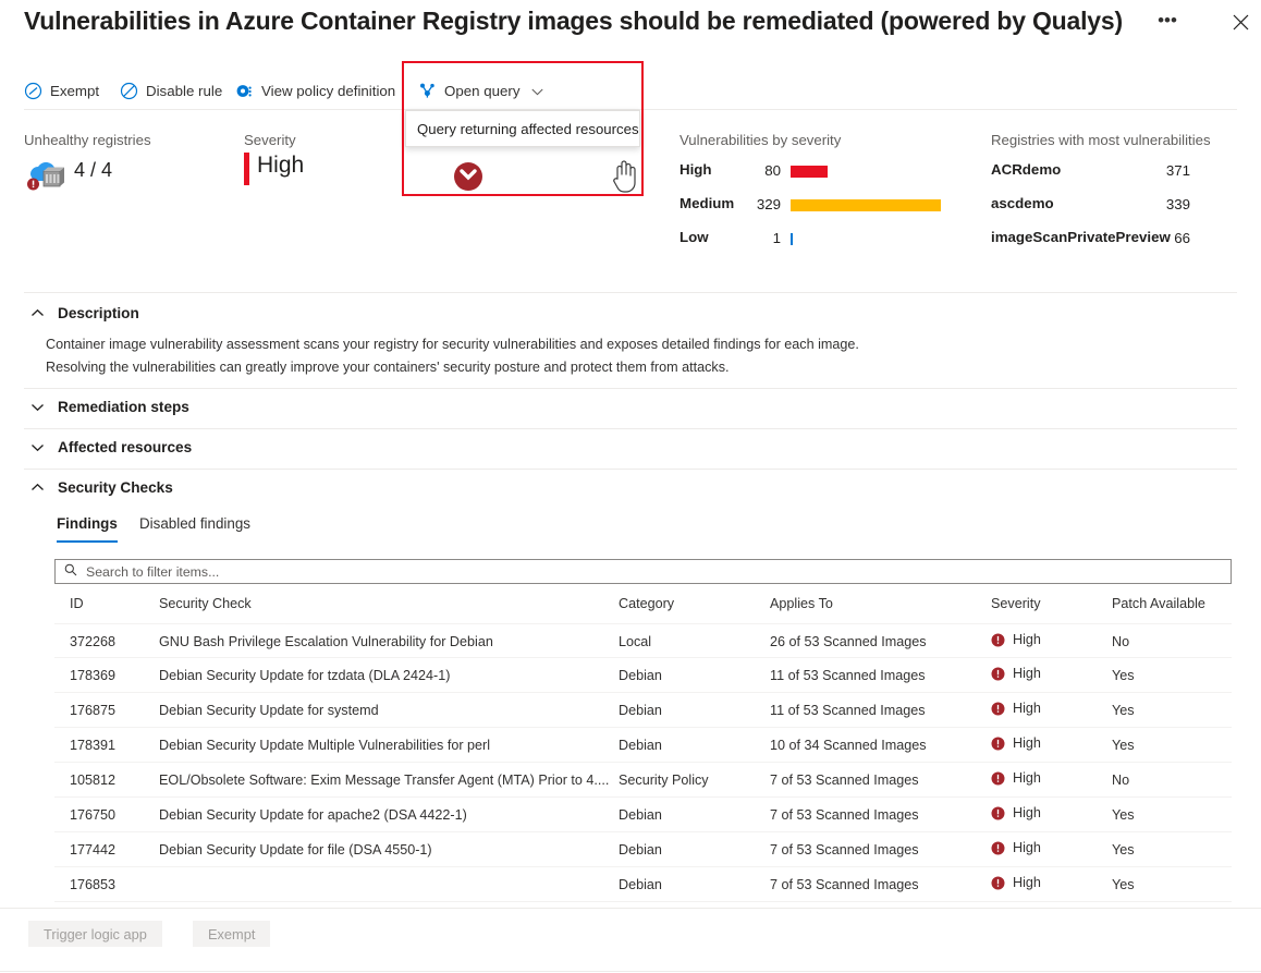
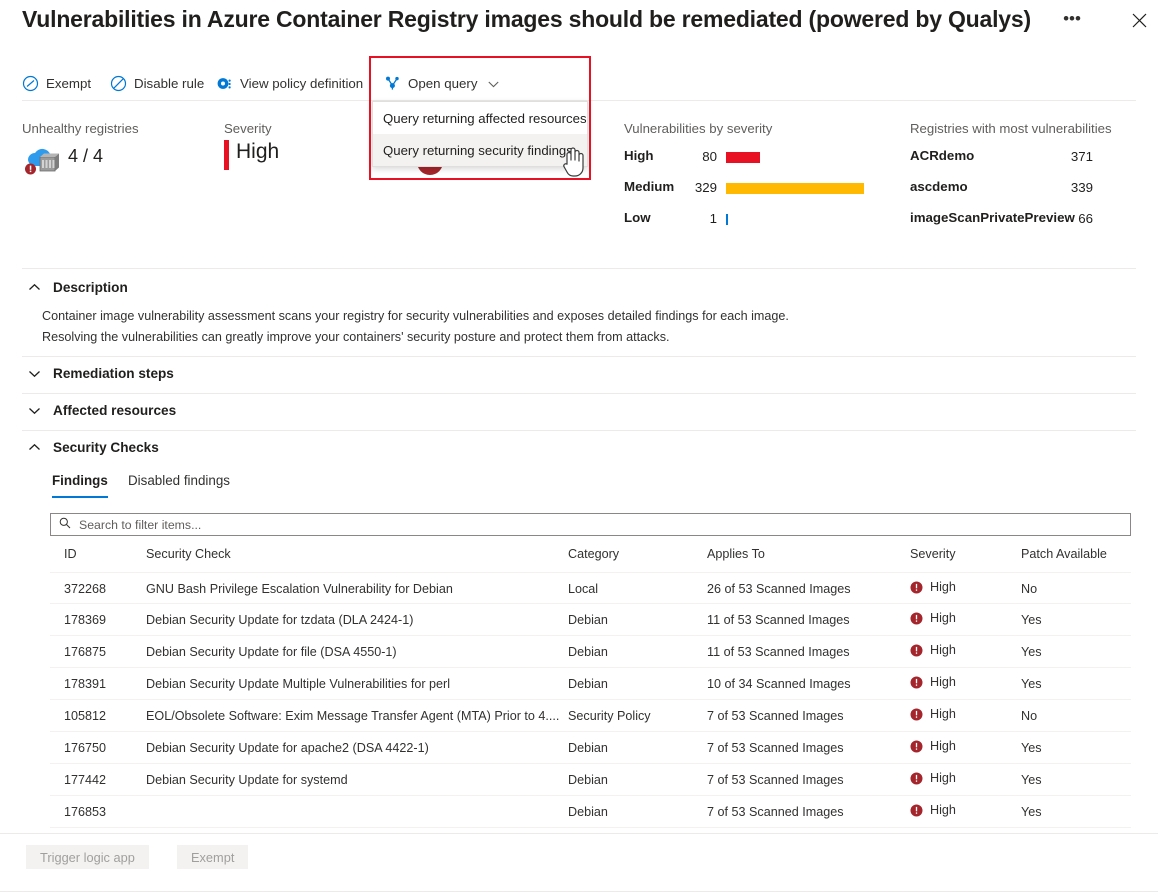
  Vulnerabilities in Azure Container Registry images should be remediated (powered by Qualys)
  •••
  Exempt
  Disable rule
  View policy definition
  Open query
  Unhealthy registries
  4 / 4
  Severity
  High
  Vulnerabilities by severity
  High
  80
  Medium
  329
  Low
  1
  Registries with most vulnerabilities
  ACRdemo
  371
  ascdemo
  339
  imageScanPrivatePreview
  66
  Description
  Container image vulnerability assessment scans your registry for security vulnerabilities and exposes detailed findings for each image.
  Resolving the vulnerabilities can greatly improve your containers' security posture and protect them from attacks.
  Remediation steps
  Affected resources
  Security Checks
  Findings
  Disabled findings
  Search to filter items...
  ID
  Security Check
  Category
  Applies To
  Severity
  Patch Available
  372268
  GNU Bash Privilege Escalation Vulnerability for Debian
  Local
  26 of 53 Scanned Images
  High
  No
  178369
  Debian Security Update for tzdata (DLA 2424-1)
  Debian
  11 of 53 Scanned Images
  High
  Yes
  176875
- Debian Security Update for systemd
+ Debian Security Update for file (DSA 4550-1)
  Debian
  11 of 53 Scanned Images
  High
  Yes
  178391
  Debian Security Update Multiple Vulnerabilities for perl
  Debian
  10 of 34 Scanned Images
  High
  Yes
  105812
  EOL/Obsolete Software: Exim Message Transfer Agent (MTA) Prior to 4....
  Security Policy
  7 of 53 Scanned Images
  High
  No
  176750
  Debian Security Update for apache2 (DSA 4422-1)
  Debian
  7 of 53 Scanned Images
  High
  Yes
  177442
- Debian Security Update for file (DSA 4550-1)
+ Debian Security Update for systemd
  Debian
  7 of 53 Scanned Images
  High
  Yes
  176853
  Debian
  7 of 53 Scanned Images
  High
  Yes
  Query returning affected resources
+ Query returning security findings
  Trigger logic app
  Exempt
